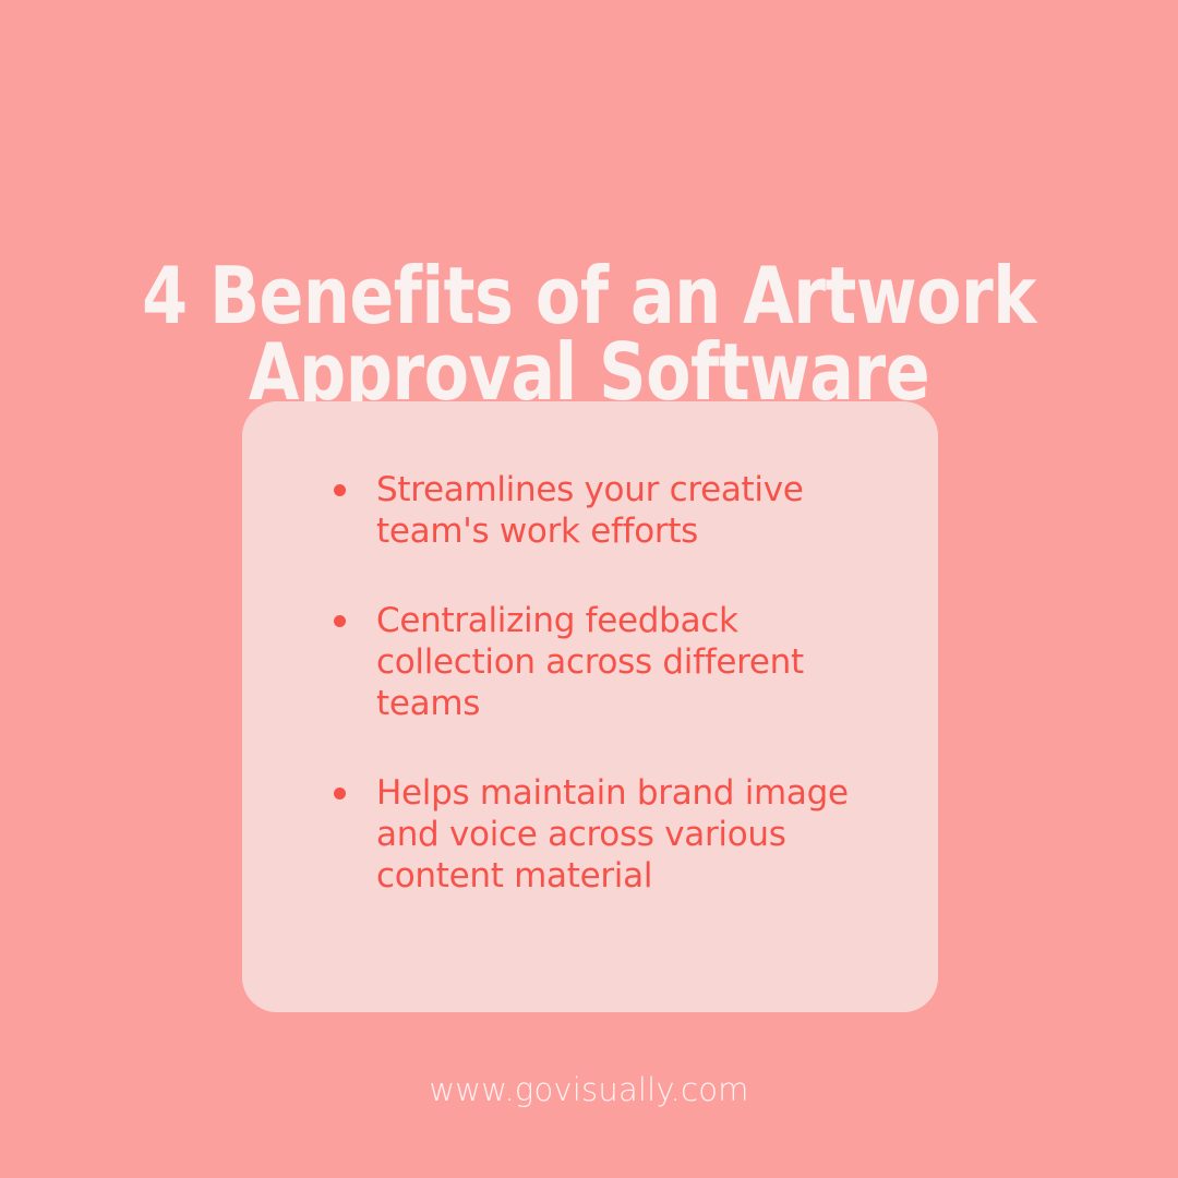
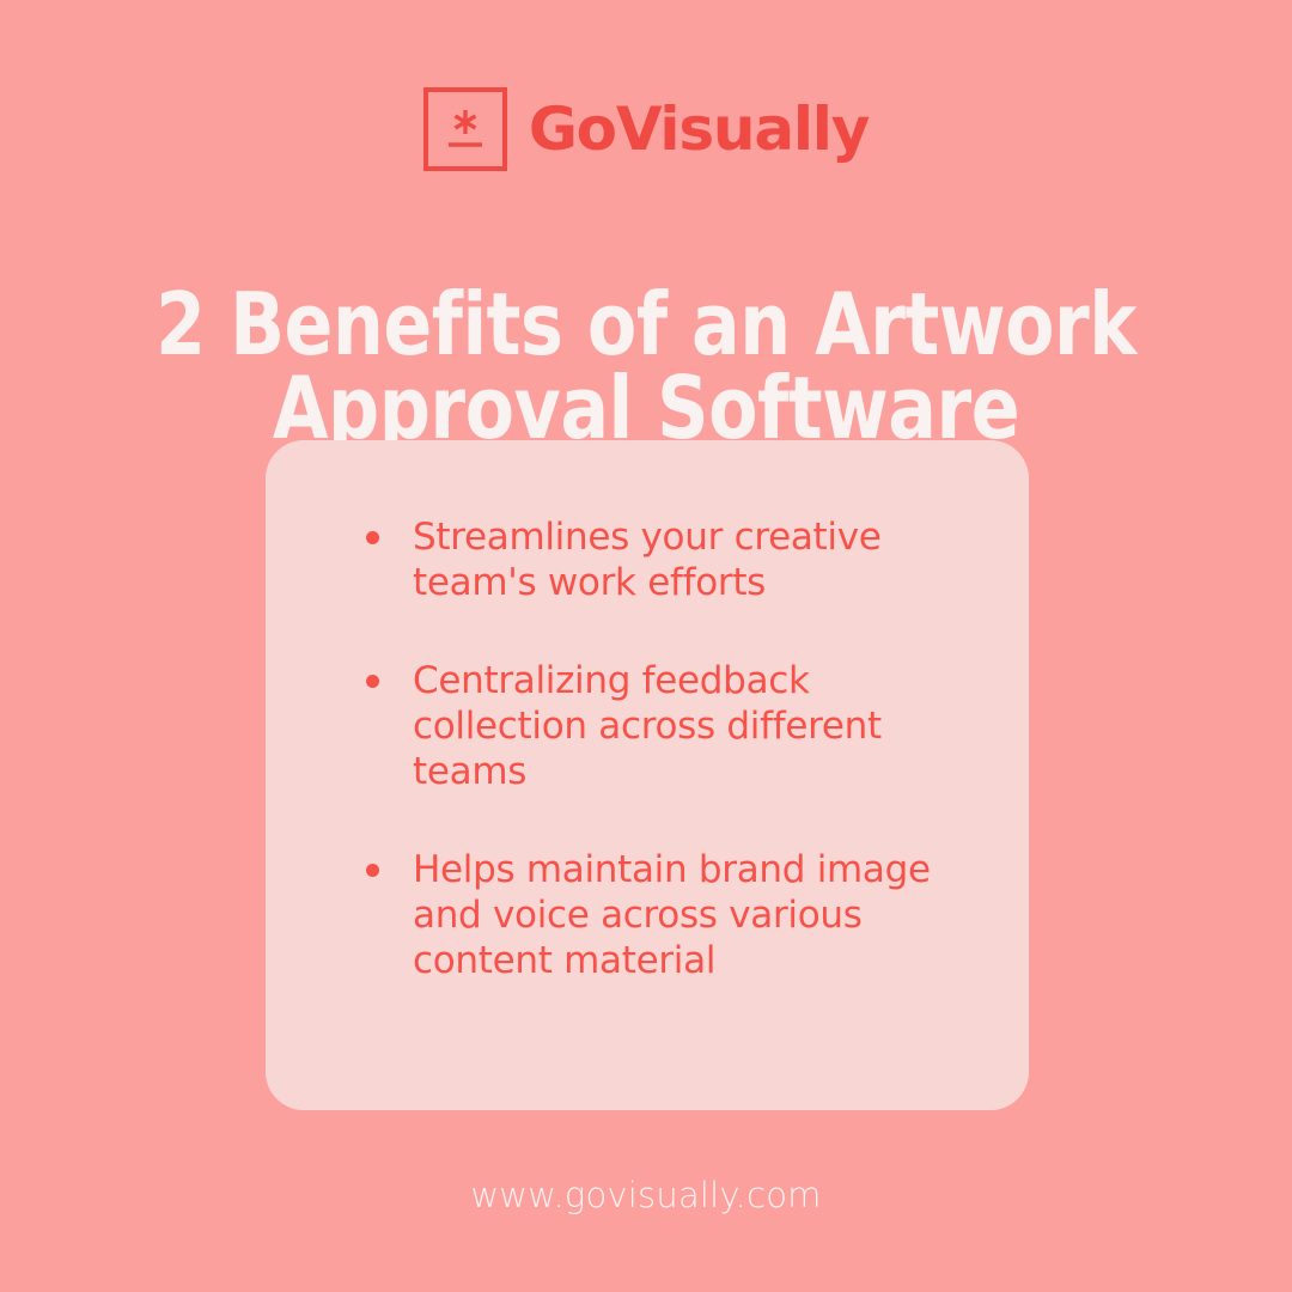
+ GoVisually
- 4 Benefits of an Artwork
+ 2 Benefits of an Artwork
  Approval Software
  Streamlines your creative team's work efforts
  Centralizing feedback collection across different teams
  Helps maintain brand image and voice across various content material
  www.govisually.com
